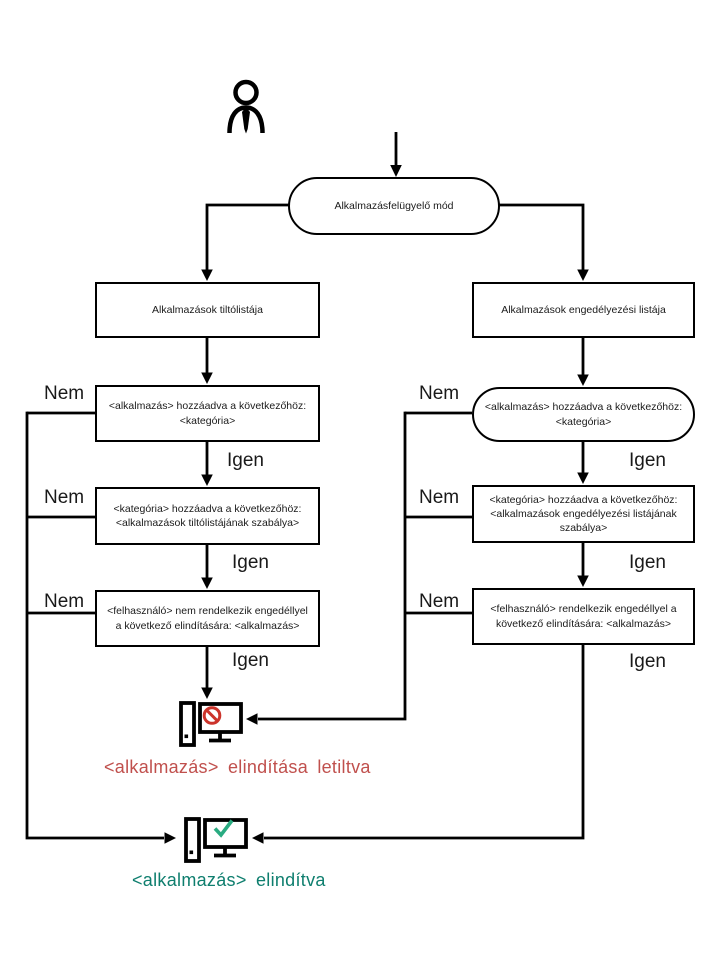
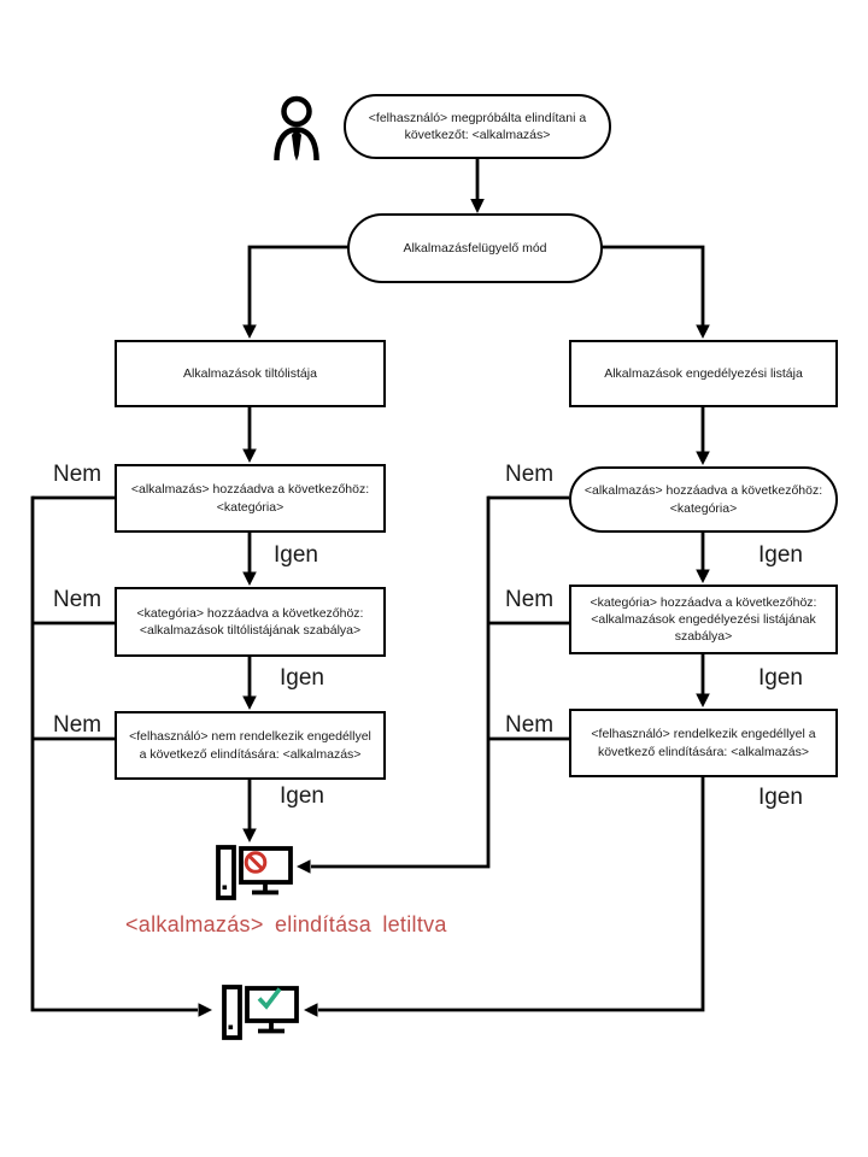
+ <felhasználó> megpróbálta elindítani a következőt: <alkalmazás>
  Alkalmazásfelügyelő mód
  Alkalmazások tiltólistája
  Alkalmazások engedélyezési listája
  <alkalmazás> hozzáadva a következőhöz: <kategória>
  <kategória> hozzáadva a következőhöz: <alkalmazások tiltólistájának szabálya>
  <felhasználó> nem rendelkezik engedéllyel a következő elindítására: <alkalmazás>
  <alkalmazás> hozzáadva a következőhöz: <kategória>
  <kategória> hozzáadva a következőhöz: <alkalmazások engedélyezési listájának szabálya>
  <felhasználó> rendelkezik engedéllyel a következő elindítására: <alkalmazás>
  Nem
  Nem
  Nem
  Nem
  Nem
  Nem
  Igen
  Igen
  Igen
  Igen
  Igen
  Igen
  <alkalmazás> elindítása letiltva
- <alkalmazás> elindítva
